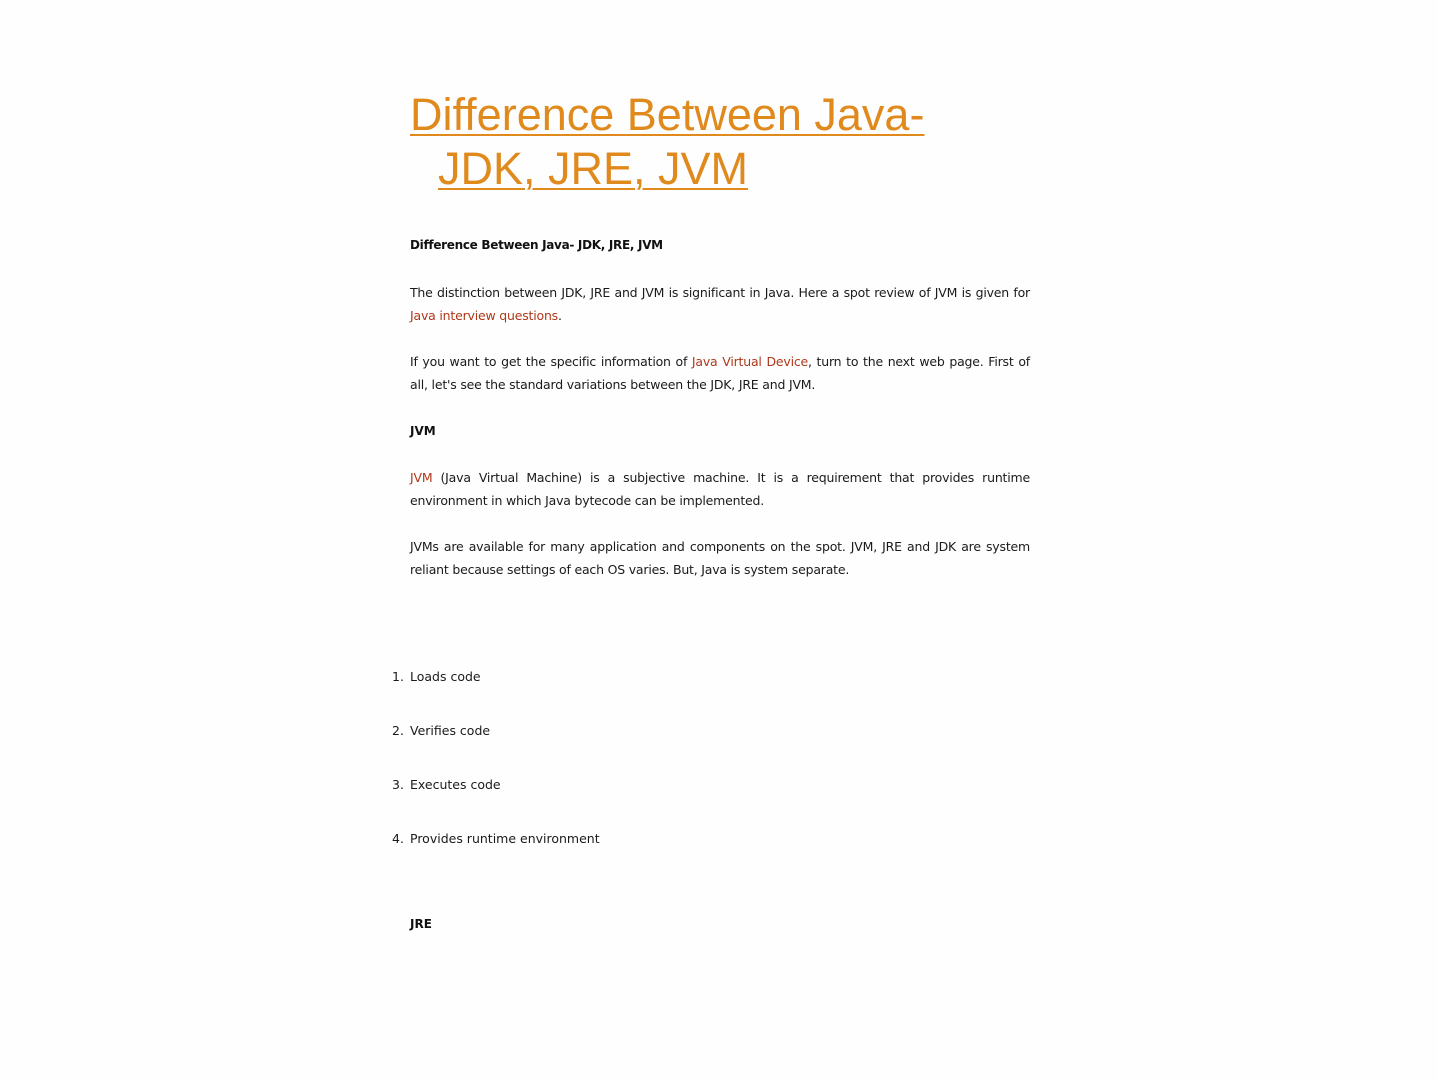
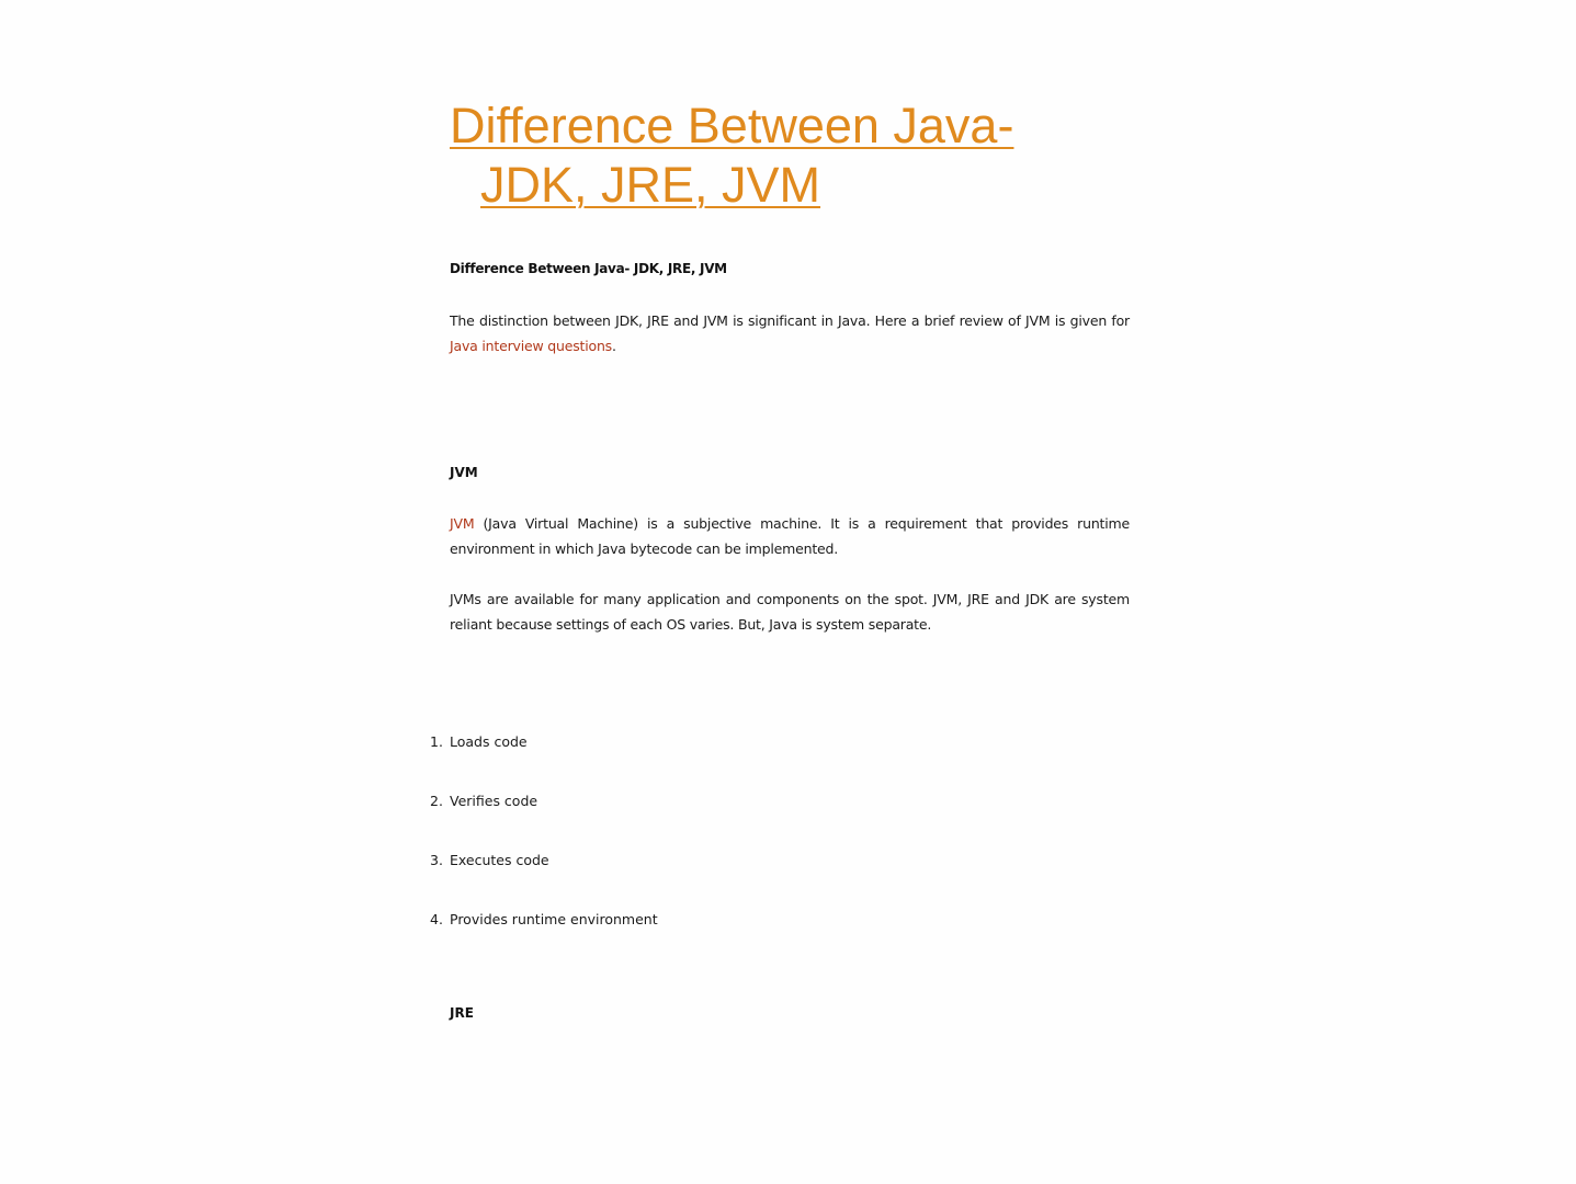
  Difference Between Java-
  JDK, JRE, JVM
  Difference Between Java- JDK, JRE, JVM
- The distinction between JDK, JRE and JVM is significant in Java. Here a spot review of JVM is given for Java interview questions.
+ The distinction between JDK, JRE and JVM is significant in Java. Here a brief review of JVM is given for Java interview questions.
- If you want to get the specific information of Java Virtual Device, turn to the next web page. First of all, let's see the standard variations between the JDK, JRE and JVM.
  JVM
  JVM (Java Virtual Machine) is a subjective machine. It is a requirement that provides runtime environment in which Java bytecode can be implemented.
  JVMs are available for many application and components on the spot. JVM, JRE and JDK are system reliant because settings of each OS varies. But, Java is system separate.
  1. Loads code
  2. Verifies code
  3. Executes code
  4. Provides runtime environment
  JRE
